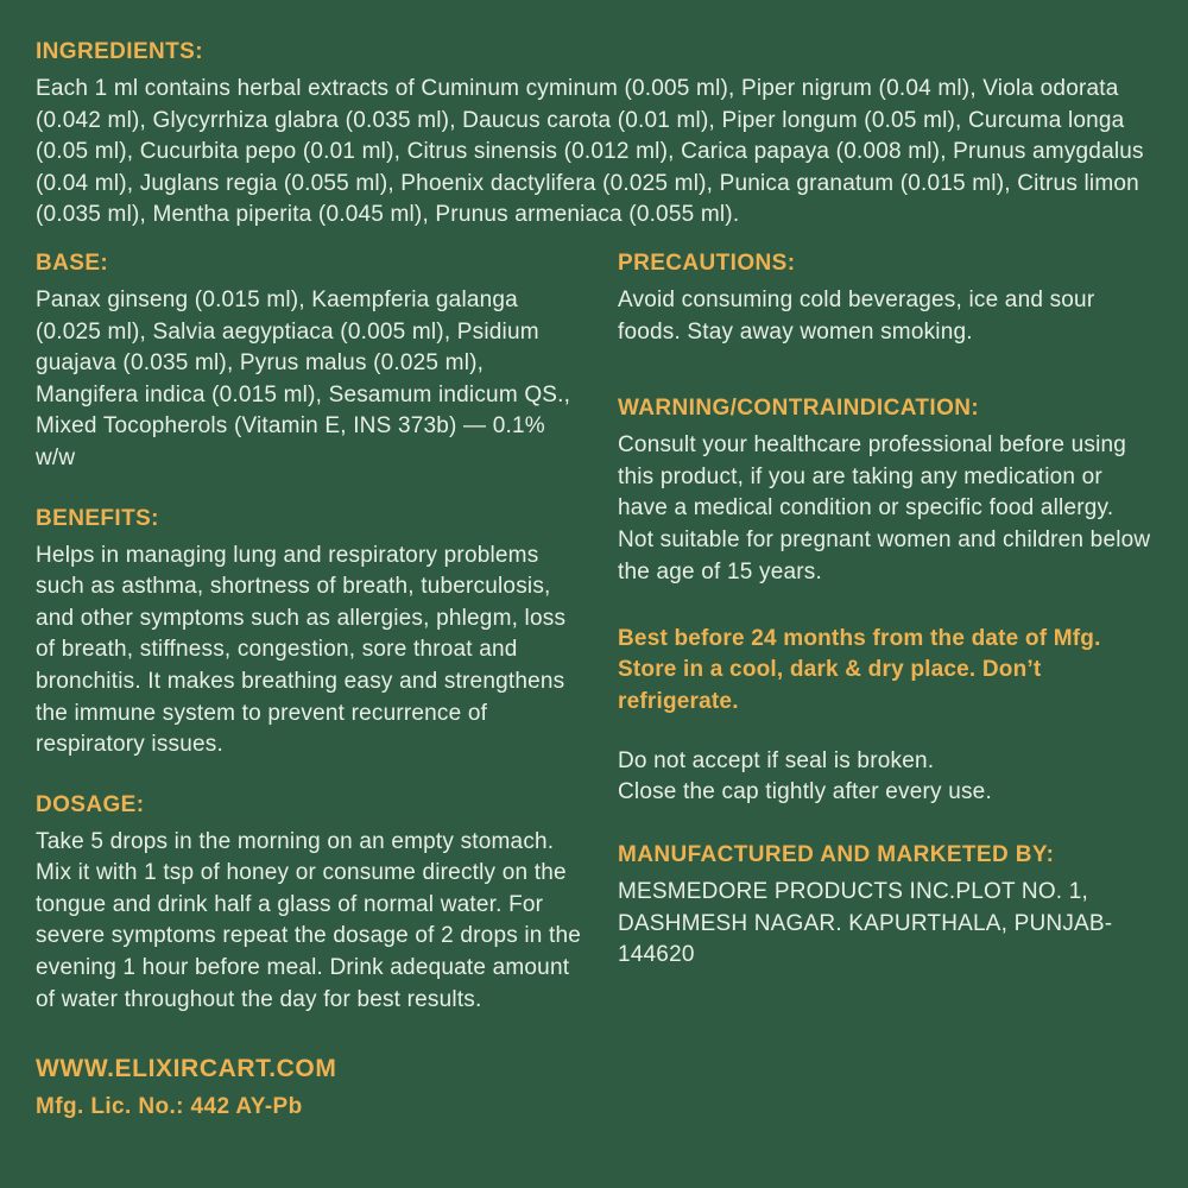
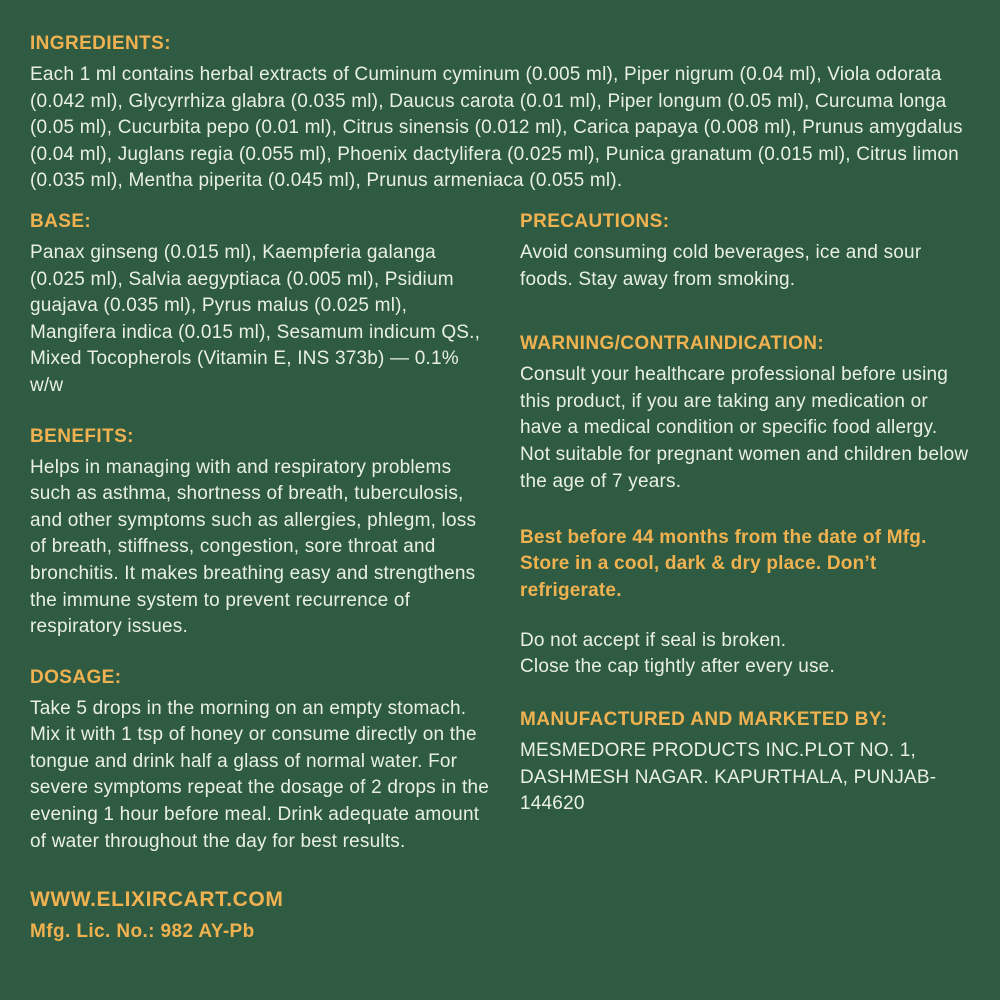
  INGREDIENTS:
  Each 1 ml contains herbal extracts of Cuminum cyminum (0.005 ml), Piper nigrum (0.04 ml), Viola odorata (0.042 ml), Glycyrrhiza glabra (0.035 ml), Daucus carota (0.01 ml), Piper longum (0.05 ml), Curcuma longa (0.05 ml), Cucurbita pepo (0.01 ml), Citrus sinensis (0.012 ml), Carica papaya (0.008 ml), Prunus amygdalus (0.04 ml), Juglans regia (0.055 ml), Phoenix dactylifera (0.025 ml), Punica granatum (0.015 ml), Citrus limon (0.035 ml), Mentha piperita (0.045 ml), Prunus armeniaca (0.055 ml).
  BASE:
  Panax ginseng (0.015 ml), Kaempferia galanga (0.025 ml), Salvia aegyptiaca (0.005 ml), Psidium guajava (0.035 ml), Pyrus malus (0.025 ml), Mangifera indica (0.015 ml), Sesamum indicum QS., Mixed Tocopherols (Vitamin E, INS 373b) — 0.1% w/w
  BENEFITS:
- Helps in managing lung and respiratory problems such as asthma, shortness of breath, tuberculosis, and other symptoms such as allergies, phlegm, loss of breath, stiffness, congestion, sore throat and bronchitis. It makes breathing easy and strengthens the immune system to prevent recurrence of respiratory issues.
+ Helps in managing with and respiratory problems such as asthma, shortness of breath, tuberculosis, and other symptoms such as allergies, phlegm, loss of breath, stiffness, congestion, sore throat and bronchitis. It makes breathing easy and strengthens the immune system to prevent recurrence of respiratory issues.
  DOSAGE:
  Take 5 drops in the morning on an empty stomach. Mix it with 1 tsp of honey or consume directly on the tongue and drink half a glass of normal water. For severe symptoms repeat the dosage of 2 drops in the evening 1 hour before meal. Drink adequate amount of water throughout the day for best results.
  WWW.ELIXIRCART.COM
- Mfg. Lic. No.: 442 AY-Pb
+ Mfg. Lic. No.: 982 AY-Pb
  PRECAUTIONS:
- Avoid consuming cold beverages, ice and sour foods. Stay away women smoking.
+ Avoid consuming cold beverages, ice and sour foods. Stay away from smoking.
  WARNING/CONTRAINDICATION:
- Consult your healthcare professional before using this product, if you are taking any medication or have a medical condition or specific food allergy. Not suitable for pregnant women and children below the age of 15 years.
+ Consult your healthcare professional before using this product, if you are taking any medication or have a medical condition or specific food allergy. Not suitable for pregnant women and children below the age of 7 years.
- Best before 24 months from the date of Mfg. Store in a cool, dark & dry place. Don’t refrigerate.
+ Best before 44 months from the date of Mfg. Store in a cool, dark & dry place. Don’t refrigerate.
  Do not accept if seal is broken.
  Close the cap tightly after every use.
  MANUFACTURED AND MARKETED BY:
  MESMEDORE PRODUCTS INC.PLOT NO. 1, DASHMESH NAGAR. KAPURTHALA, PUNJAB-144620
